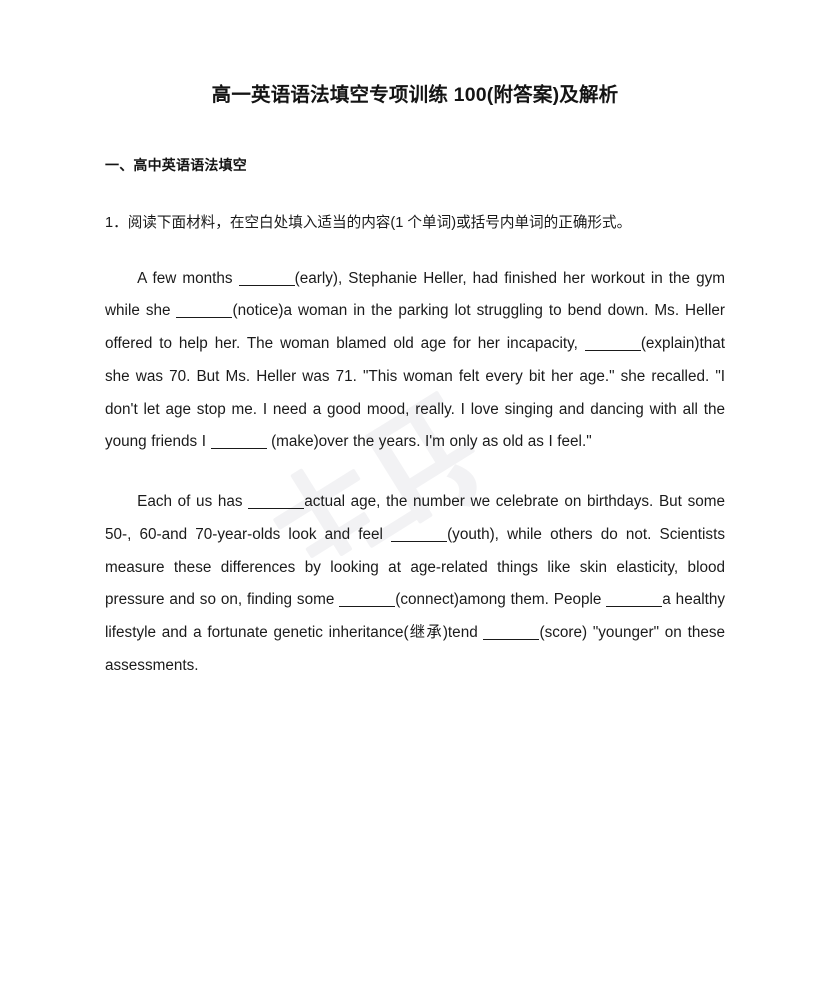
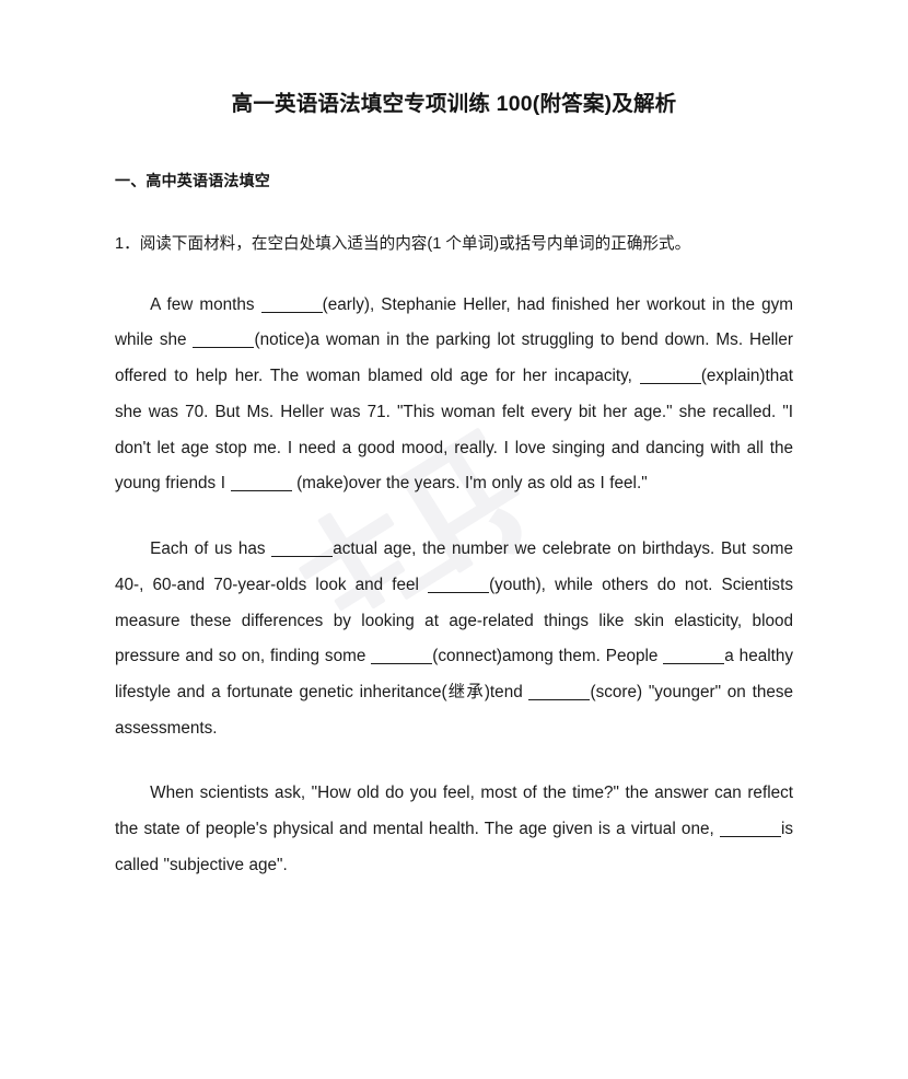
  高一英语语法填空专项训练 100(附答案)及解析
  一、高中英语语法填空
  1．阅读下面材料，在空白处填入适当的内容(1 个单词)或括号内单词的正确形式。
  A few months (early), Stephanie Heller, had finished her workout in the gym while she (notice)a woman in the parking lot struggling to bend down. Ms. Heller offered to help her. The woman blamed old age for her incapacity, (explain)that she was 70. But Ms. Heller was 71. "This woman felt every bit her age." she recalled. "I don't let age stop me. I need a good mood, really. I love singing and dancing with all the young friends I (make)over the years. I'm only as old as I feel."
- Each of us has actual age, the number we celebrate on birthdays. But some 50-, 60-and 70-year-olds look and feel (youth), while others do not. Scientists measure these differences by looking at age-related things like skin elasticity, blood pressure and so on, finding some (connect)among them. People a healthy lifestyle and a fortunate genetic inheritance(继承)tend (score) "younger" on these assessments.
+ Each of us has actual age, the number we celebrate on birthdays. But some 40-, 60-and 70-year-olds look and feel (youth), while others do not. Scientists measure these differences by looking at age-related things like skin elasticity, blood pressure and so on, finding some (connect)among them. People a healthy lifestyle and a fortunate genetic inheritance(继承)tend (score) "younger" on these assessments.
+ When scientists ask, "How old do you feel, most of the time?" the answer can reflect the state of people's physical and mental health. The age given is a virtual one, is called "subjective age".
